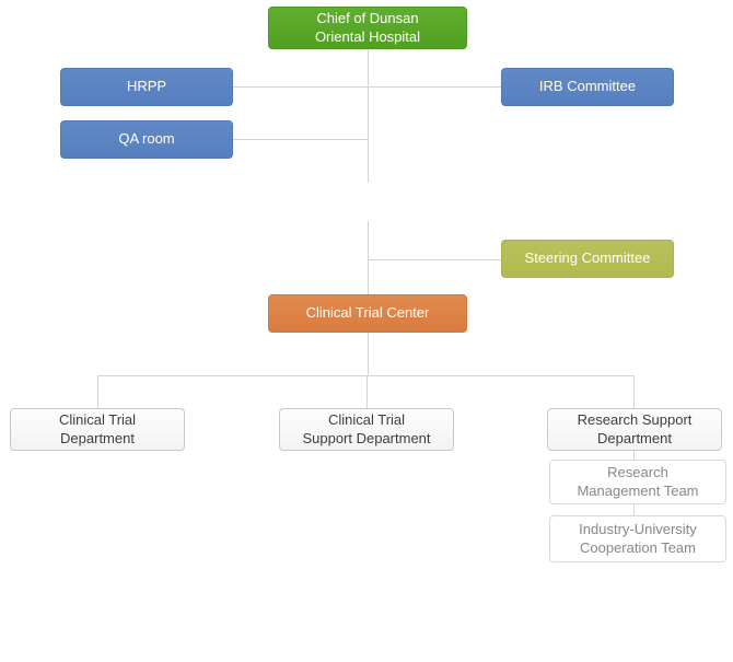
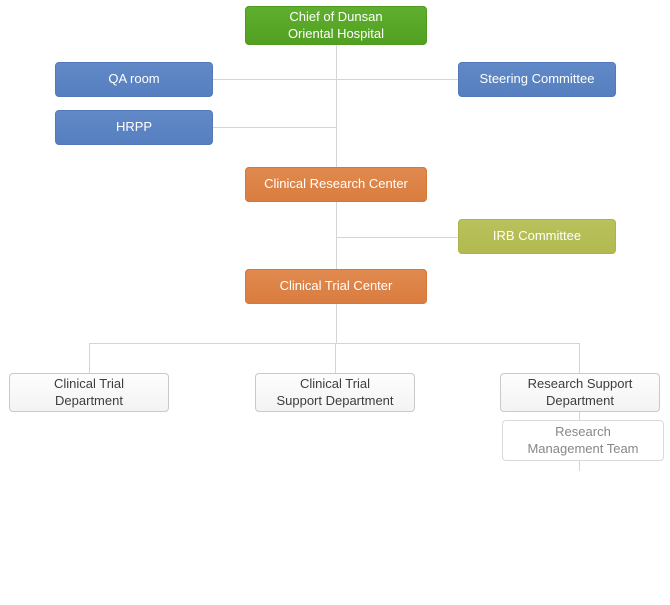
  Chief of Dunsan
  Oriental Hospital
- HRPP
+ QA room
- IRB Committee
+ Steering Committee
- QA room
+ HRPP
+ Clinical Research Center
- Steering Committee
+ IRB Committee
  Clinical Trial Center
  Clinical Trial
  Department
  Clinical Trial
  Support Department
  Research Support
  Department
  Research
  Management Team
- Industry-University
- Cooperation Team
